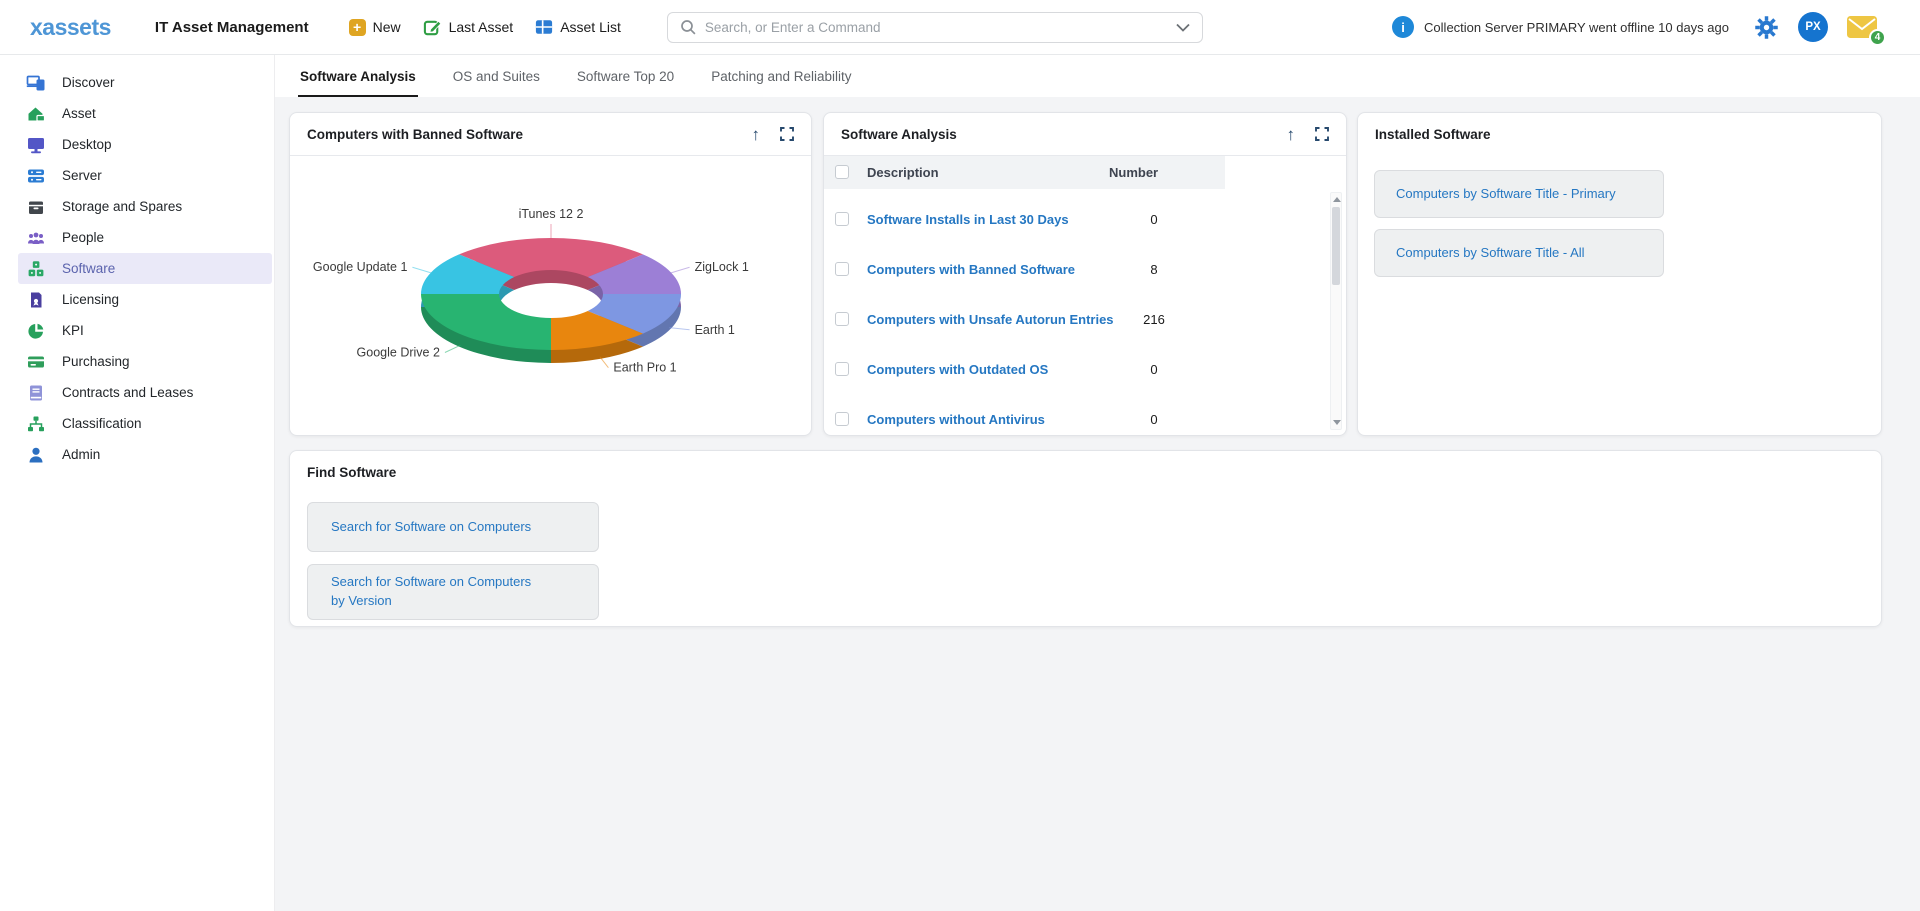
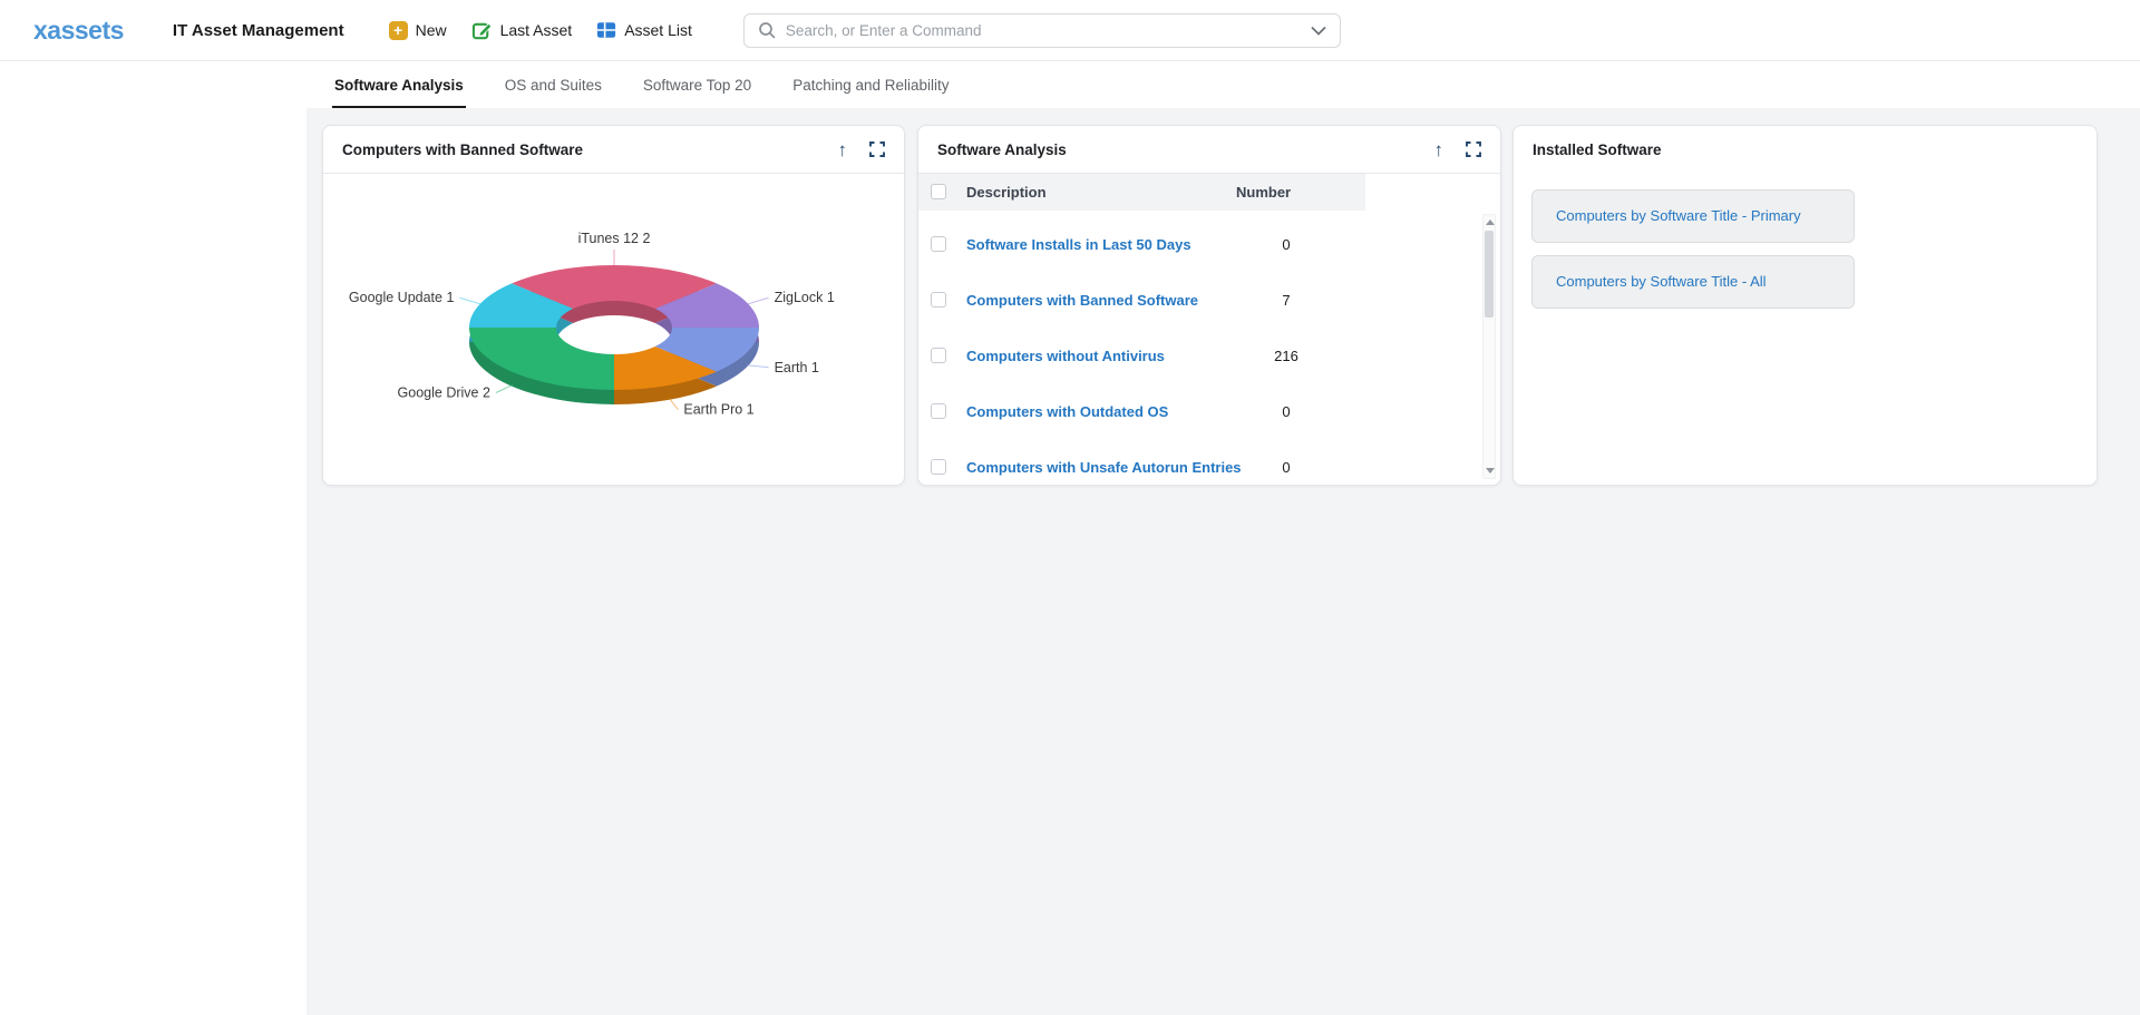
  xassets
  IT Asset Management
  +
  New
  Last Asset
  Asset List
  Search, or Enter a Command
- i
- Collection Server PRIMARY went offline 10 days ago
- PX
- 4
- Discover
- Asset
- Desktop
- Server
- Storage and Spares
- People
- Software
- Licensing
- KPI
- Purchasing
- Contracts and Leases
- Classification
- Admin
  Software Analysis
  OS and Suites
  Software Top 20
  Patching and Reliability
  Computers with Banned Software
  ↑
  iTunes 12 2
  ZigLock 1
  Earth 1
  Earth Pro 1
  Google Drive 2
  Google Update 1
  Software Analysis
  ↑
  Description
  Number
- Software Installs in Last 30 Days
+ Software Installs in Last 50 Days
  0
  Computers with Banned Software
- 8
+ 7
- Computers with Unsafe Autorun Entries
+ Computers without Antivirus
  216
  Computers with Outdated OS
  0
- Computers without Antivirus
+ Computers with Unsafe Autorun Entries
  0
  Installed Software
  Computers by Software Title - Primary
  Computers by Software Title - All
- Find Software
- Search for Software on Computers
- Search for Software on Computers by Version
